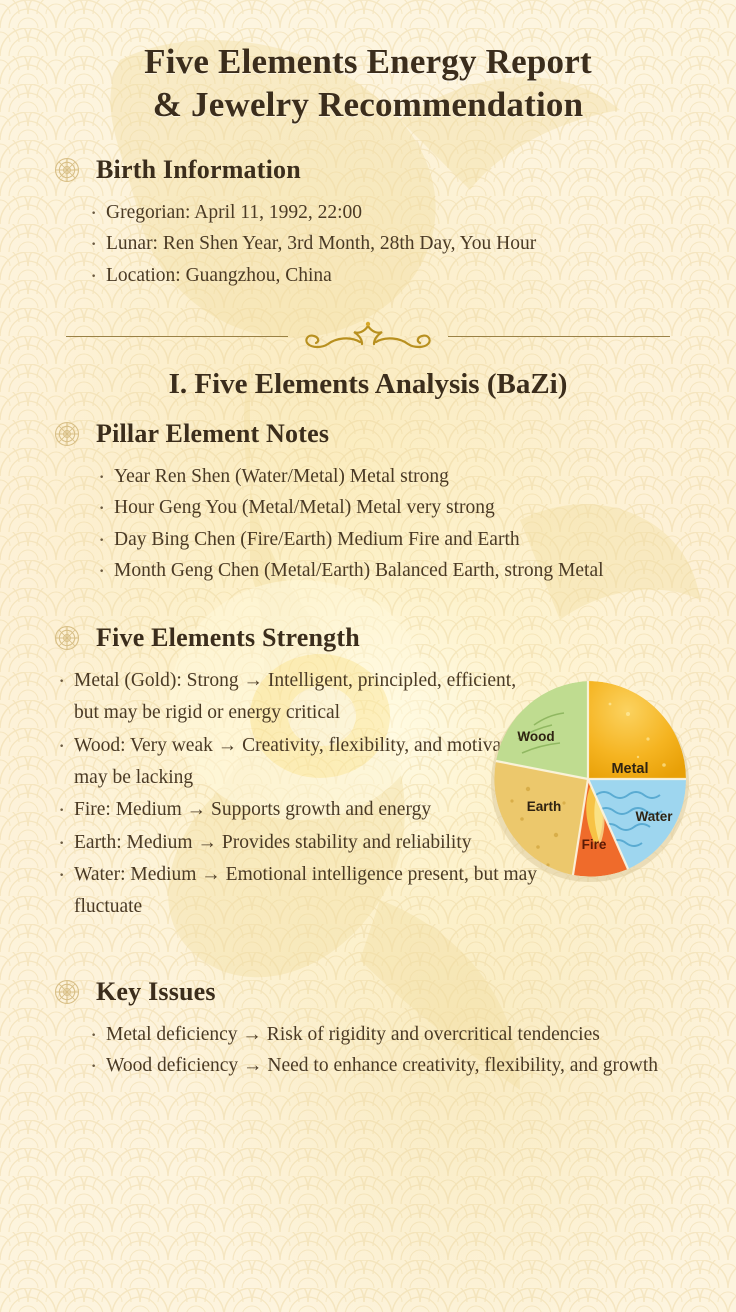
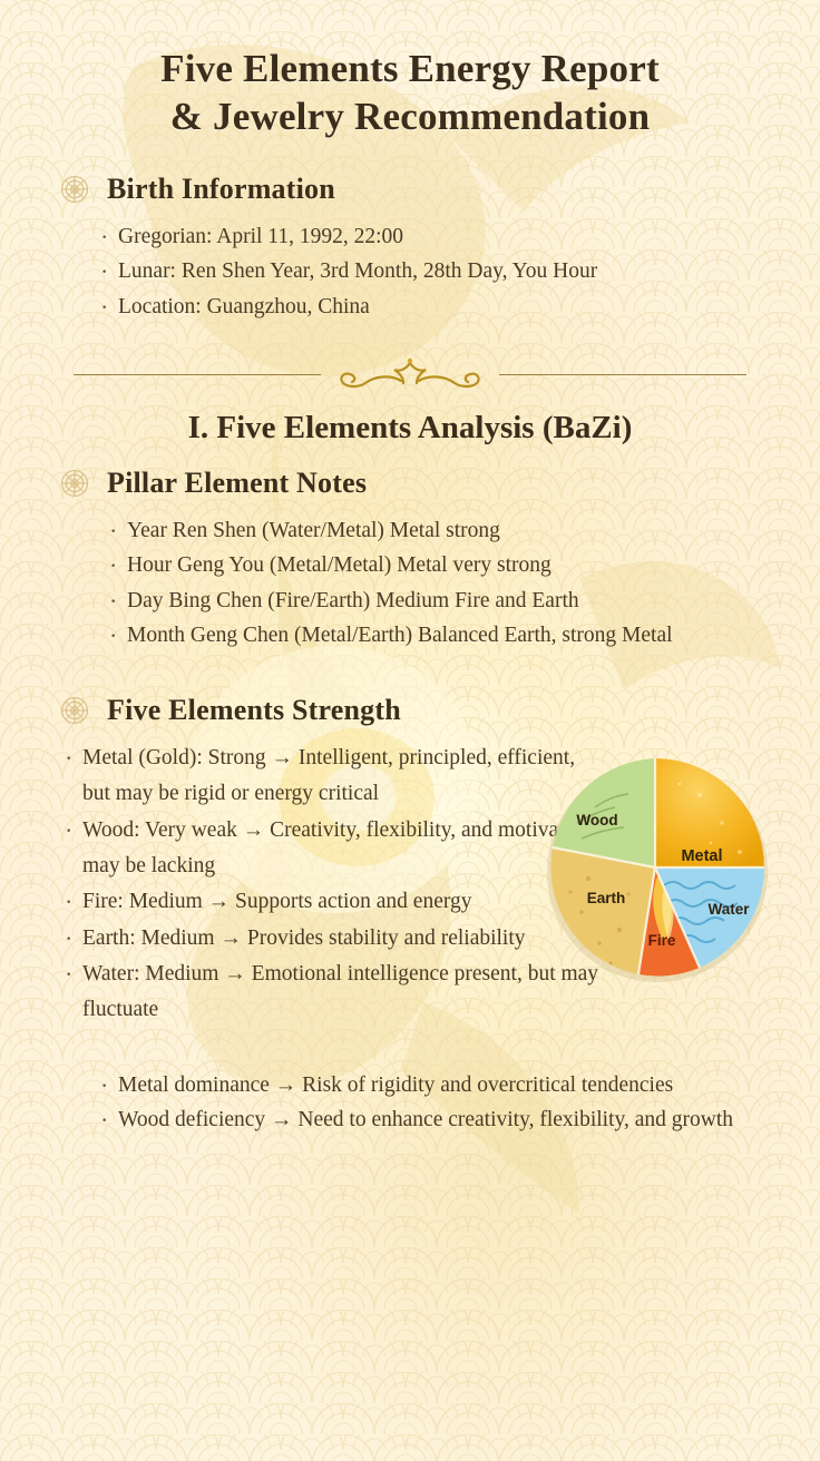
  Five Elements Energy Report
  & Jewelry Recommendation
  Birth Information
  Gregorian: April 11, 1992, 22:00
  Lunar: Ren Shen Year, 3rd Month, 28th Day, You Hour
  Location: Guangzhou, China
  I. Five Elements Analysis (BaZi)
  Pillar Element Notes
  Year Ren Shen (Water/Metal) Metal strong
  Hour Geng You (Metal/Metal) Metal very strong
  Day Bing Chen (Fire/Earth) Medium Fire and Earth
  Month Geng Chen (Metal/Earth) Balanced Earth, strong Metal
  Five Elements Strength
  Metal (Gold): Strong → Intelligent, principled, efficient, but may be rigid or energy critical
  Wood: Very weak → Creativity, flexibility, and motiva may be lacking
- Fire: Medium → Supports growth and energy
+ Fire: Medium → Supports action and energy
  Earth: Medium → Provides stability and reliability
  Water: Medium → Emotional intelligence present, but may fluctuate
  Metal
  Water
  Fire
  Earth
  Wood
- Key Issues
- Metal deficiency → Risk of rigidity and overcritical tendencies
+ Metal dominance → Risk of rigidity and overcritical tendencies
  Wood deficiency → Need to enhance creativity, flexibility, and growth
